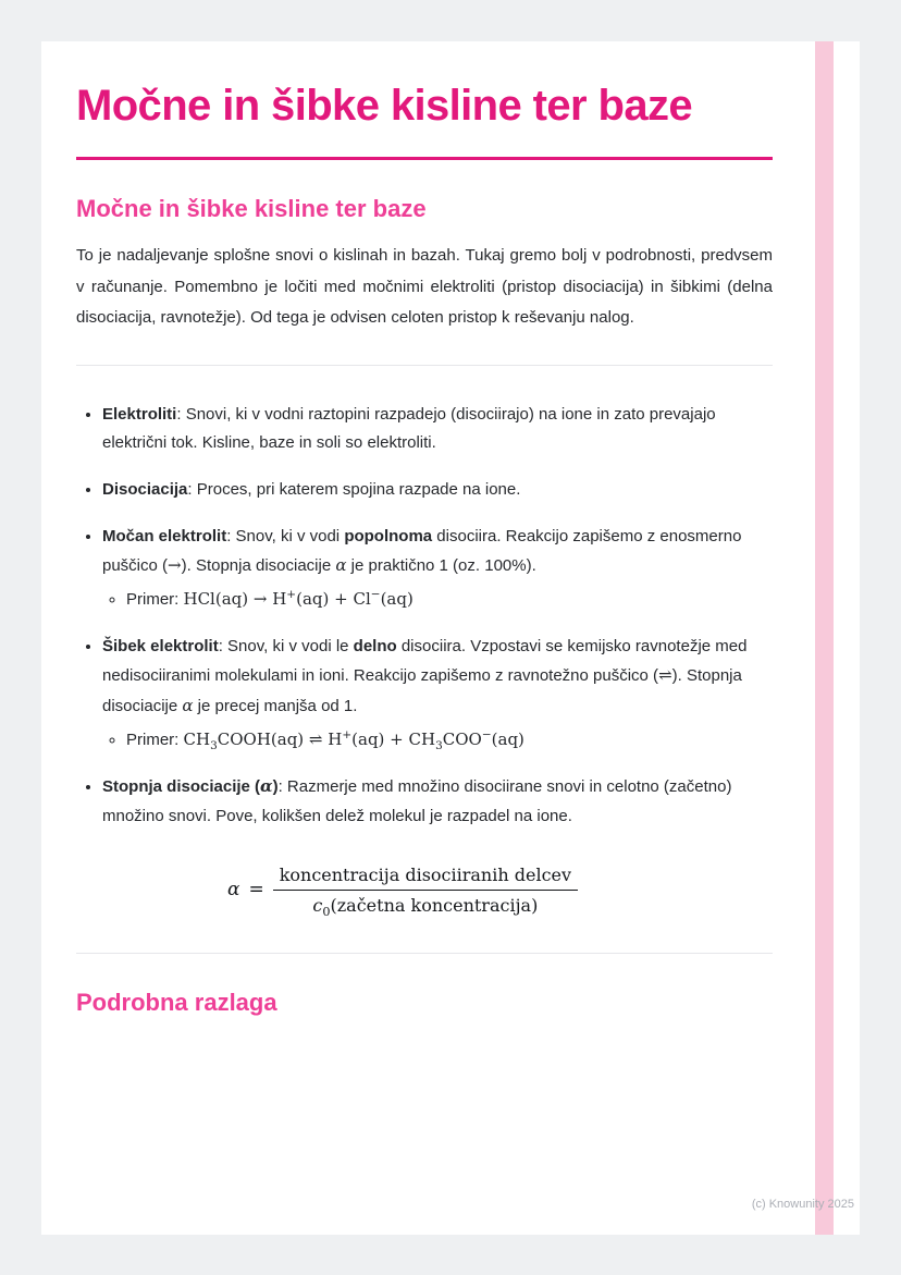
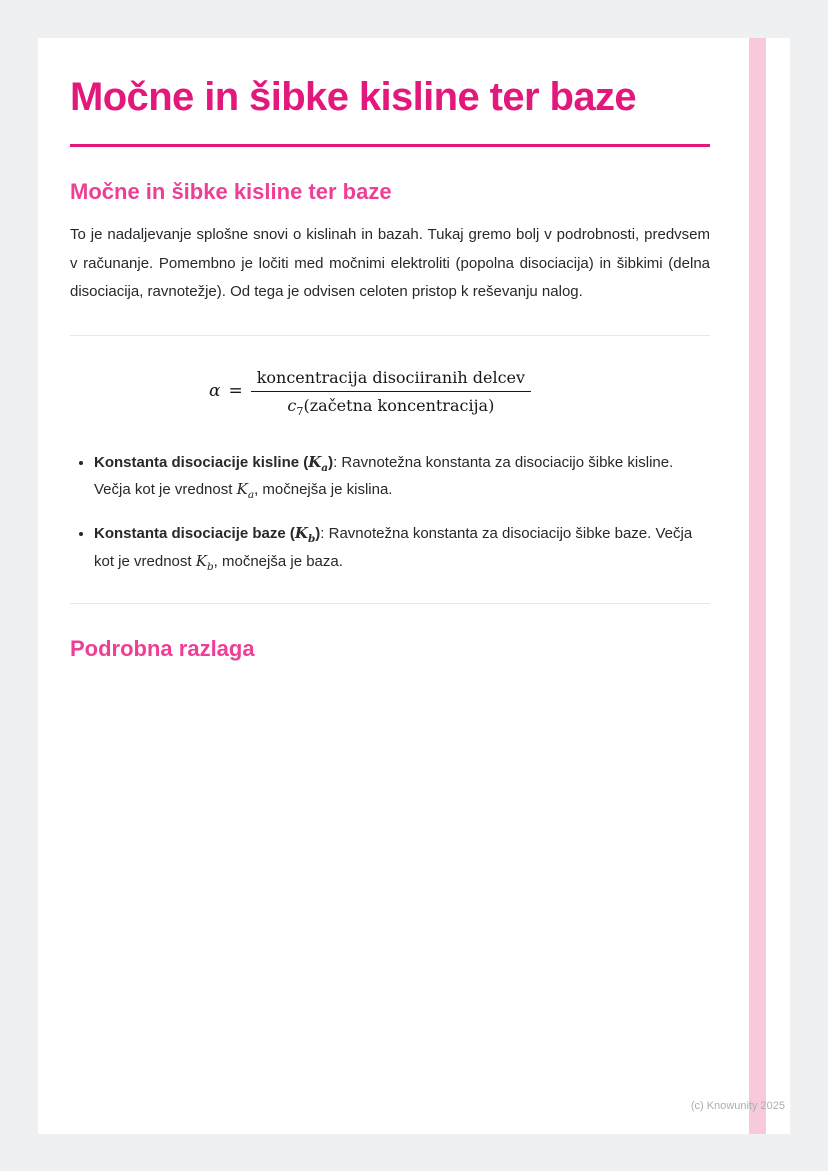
  Močne in šibke kisline ter baze
  Močne in šibke kisline ter baze
- To je nadaljevanje splošne snovi o kislinah in bazah. Tukaj gremo bolj v podrobnosti, predvsem v računanje. Pomembno je ločiti med močnimi elektroliti (pristop disociacija) in šibkimi (delna disociacija, ravnotežje). Od tega je odvisen celoten pristop k reševanju nalog.
+ To je nadaljevanje splošne snovi o kislinah in bazah. Tukaj gremo bolj v podrobnosti, predvsem v računanje. Pomembno je ločiti med močnimi elektroliti (popolna disociacija) in šibkimi (delna disociacija, ravnotežje). Od tega je odvisen celoten pristop k reševanju nalog.
- Elektroliti: Snovi, ki v vodni raztopini razpadejo (disociirajo) na ione in zato prevajajo električni tok. Kisline, baze in soli so elektroliti.
- Disociacija: Proces, pri katerem spojina razpade na ione.
- Močan elektrolit: Snov, ki v vodi popolnoma disociira. Reakcijo zapišemo z enosmerno puščico (→). Stopnja disociacije α je praktično 1 (oz. 100%).
- Primer: HCl(aq) → H+(aq) + Cl−(aq)
- Šibek elektrolit: Snov, ki v vodi le delno disociira. Vzpostavi se kemijsko ravnotežje med nedisociiranimi molekulami in ioni. Reakcijo zapišemo z ravnotežno puščico (⇌). Stopnja disociacije α je precej manjša od 1.
- Primer: CH3COOH(aq) ⇌ H+(aq) + CH3COO−(aq)
- Stopnja disociacije (α): Razmerje med množino disociirane snovi in celotno (začetno) množino snovi. Pove, kolikšen delež molekul je razpadel na ione.
  α
  =
  koncentracija disociiranih delcev
- c0(začetna koncentracija)
+ c7(začetna koncentracija)
+ Konstanta disociacije kisline (Ka): Ravnotežna konstanta za disociacijo šibke kisline. Večja kot je vrednost Ka, močnejša je kislina.
+ Konstanta disociacije baze (Kb): Ravnotežna konstanta za disociacijo šibke baze. Večja kot je vrednost Kb, močnejša je baza.
  Podrobna razlaga
  (c) Knowunity 2025
